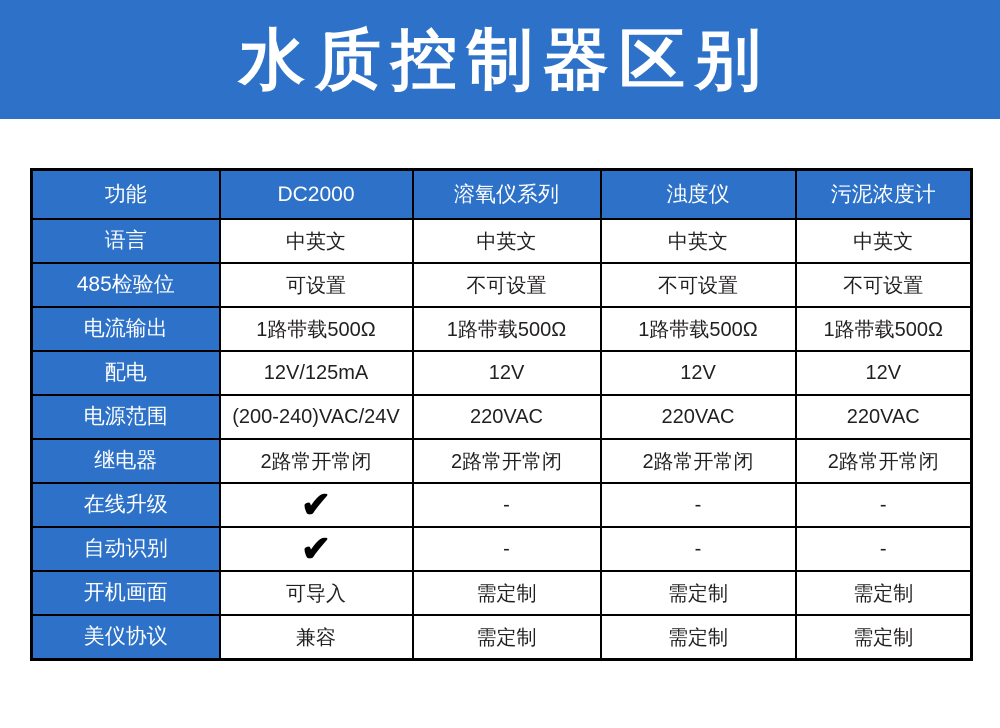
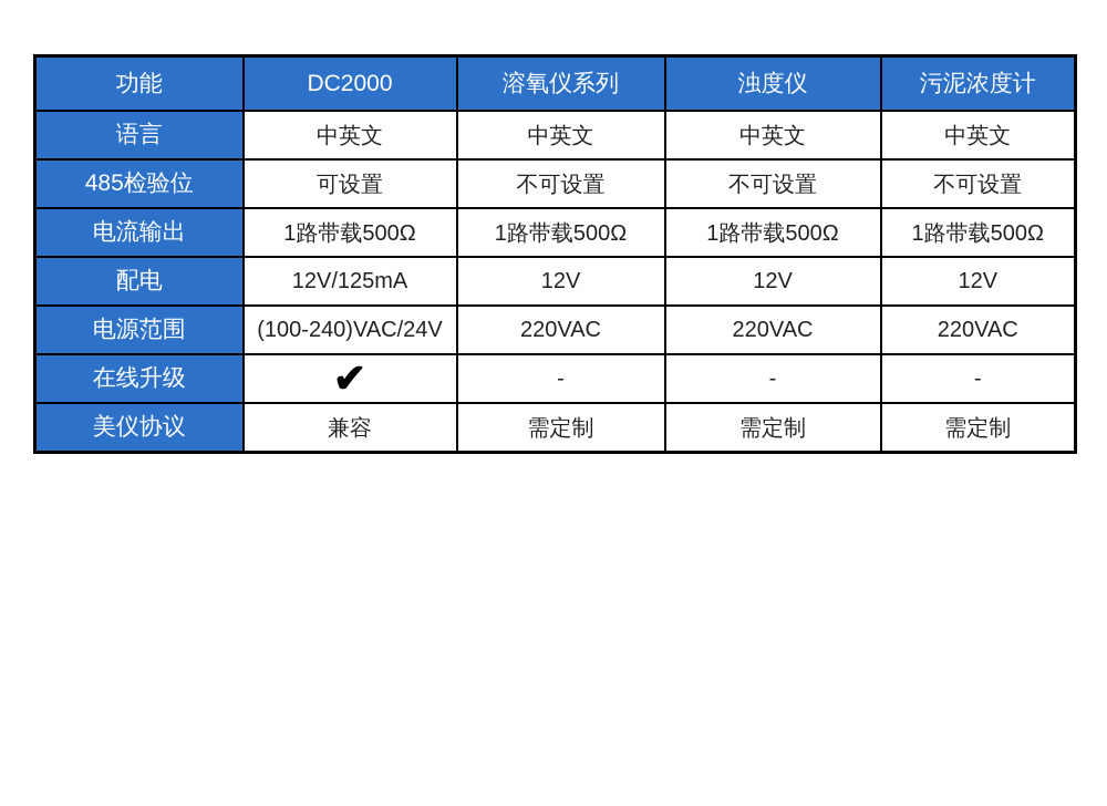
- 水质控制器区别
  功能	DC2000	溶氧仪系列	浊度仪	污泥浓度计
  语言	中英文	中英文	中英文	中英文
  485检验位	可设置	不可设置	不可设置	不可设置
  电流输出	1路带载500Ω	1路带载500Ω	1路带载500Ω	1路带载500Ω
  配电	12V/125mA	12V	12V	12V
- 电源范围	(200-240)VAC/24V	220VAC	220VAC	220VAC
+ 电源范围	(100-240)VAC/24V	220VAC	220VAC	220VAC
- 继电器	2路常开常闭	2路常开常闭	2路常开常闭	2路常开常闭
  在线升级	✔	-	-	-
- 自动识别	✔	-	-	-
- 开机画面	可导入	需定制	需定制	需定制
  美仪协议	兼容	需定制	需定制	需定制
